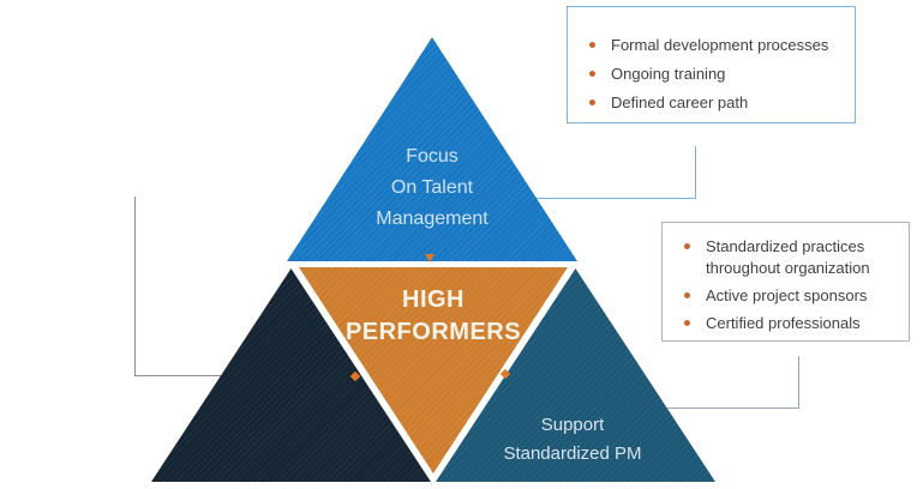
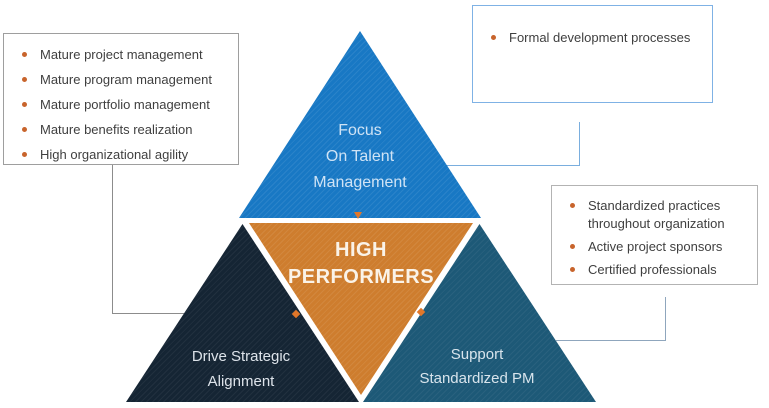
  Focus
  On Talent
  Management
  HIGH
  PERFORMERS
+ Drive Strategic
+ Alignment
  Support
  Standardized PM
+ Mature project management
+ Mature program management
+ Mature portfolio management
+ Mature benefits realization
+ High organizational agility
  Formal development processes
- Ongoing training
- Defined career path
  Standardized practices throughout organization
  Active project sponsors
  Certified professionals
